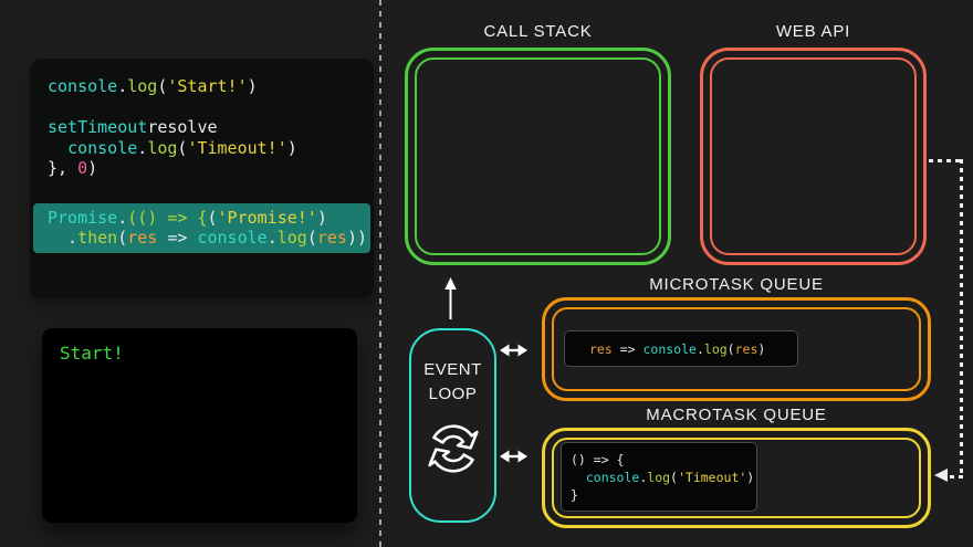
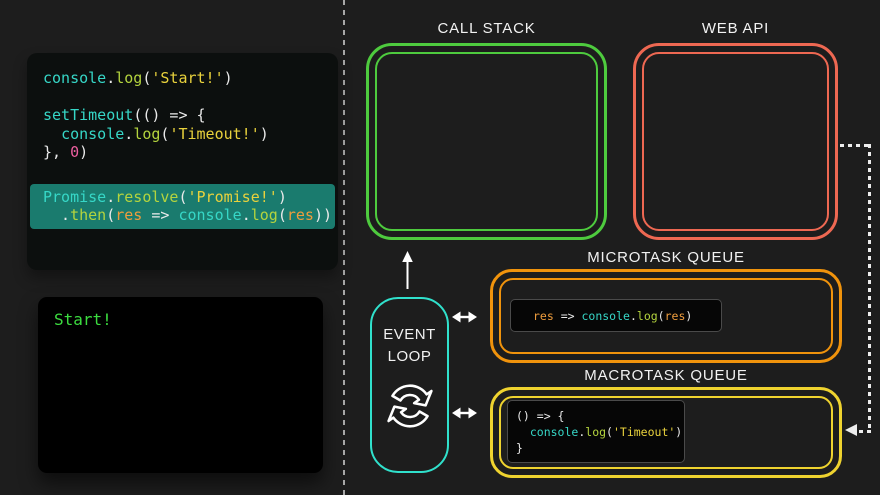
  console.log('Start!')
- setTimeoutresolve
+ setTimeout(() => {
  console.log('Timeout!')
  }, 0)
- Promise.(() => {('Promise!')
+ Promise.resolve('Promise!')
  .then(res => console.log(res))
  Start!
  CALL STACK
  WEB API
  EVENT
  LOOP
  MICROTASK QUEUE
  res => console.log(res)
  MACROTASK QUEUE
  () => {
  console.log('Timeout')
  }
